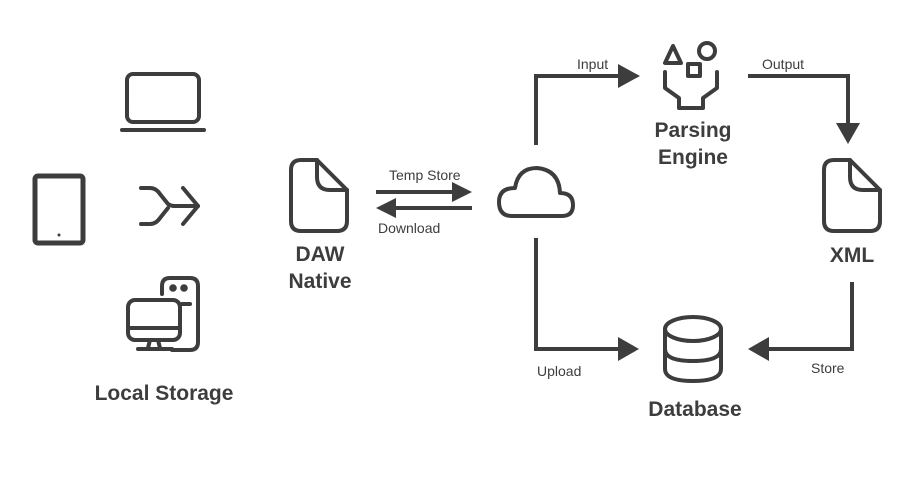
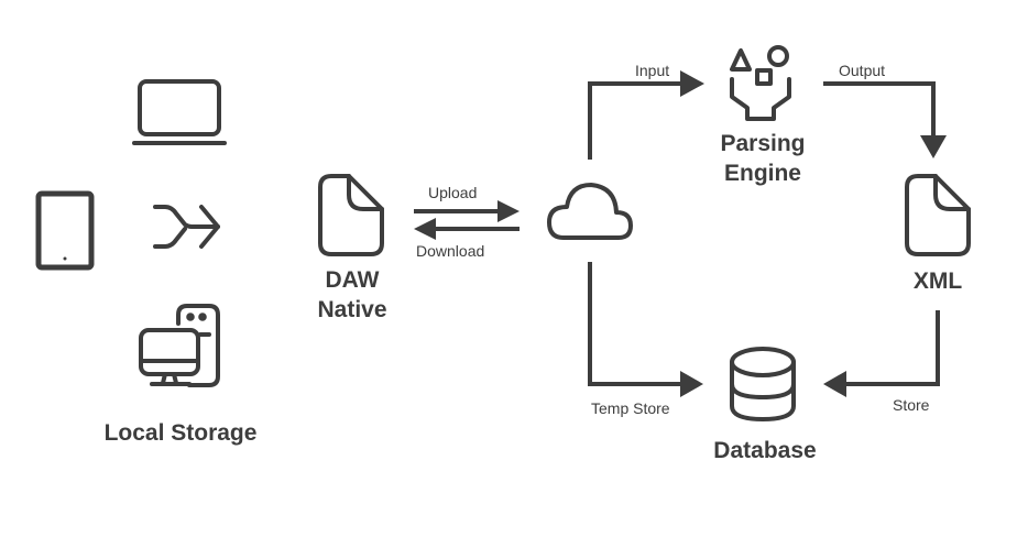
- Temp Store
+ Upload
  Download
  Input
  Output
- Upload
+ Temp Store
  Store
  Local Storage
  DAW
  Native
  Parsing
  Engine
  XML
  Database
